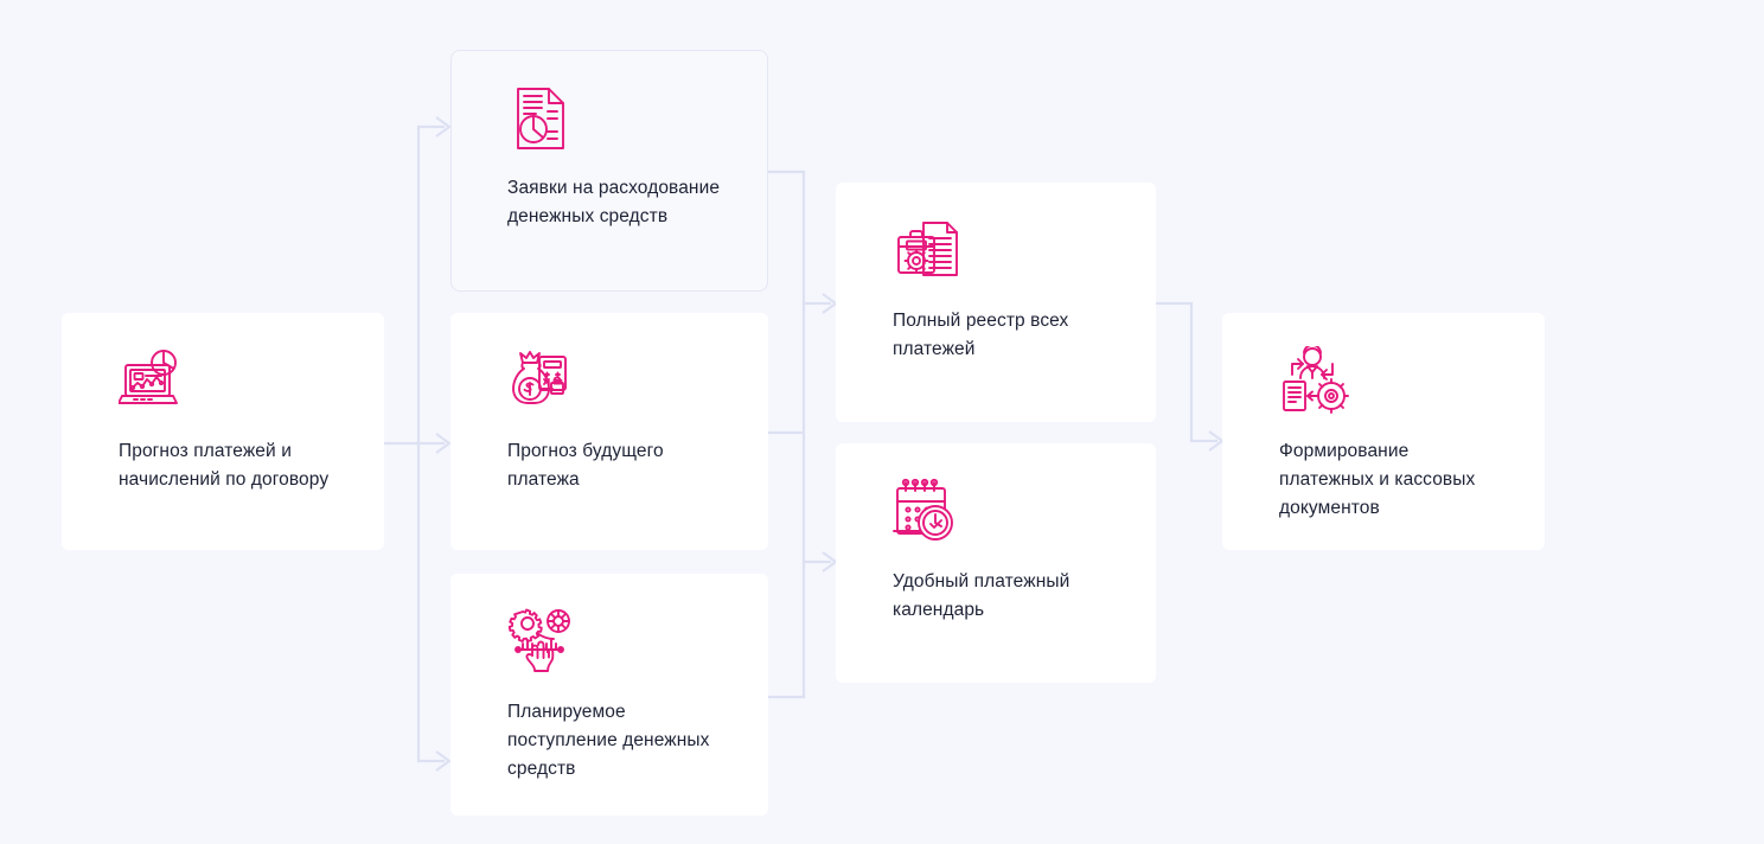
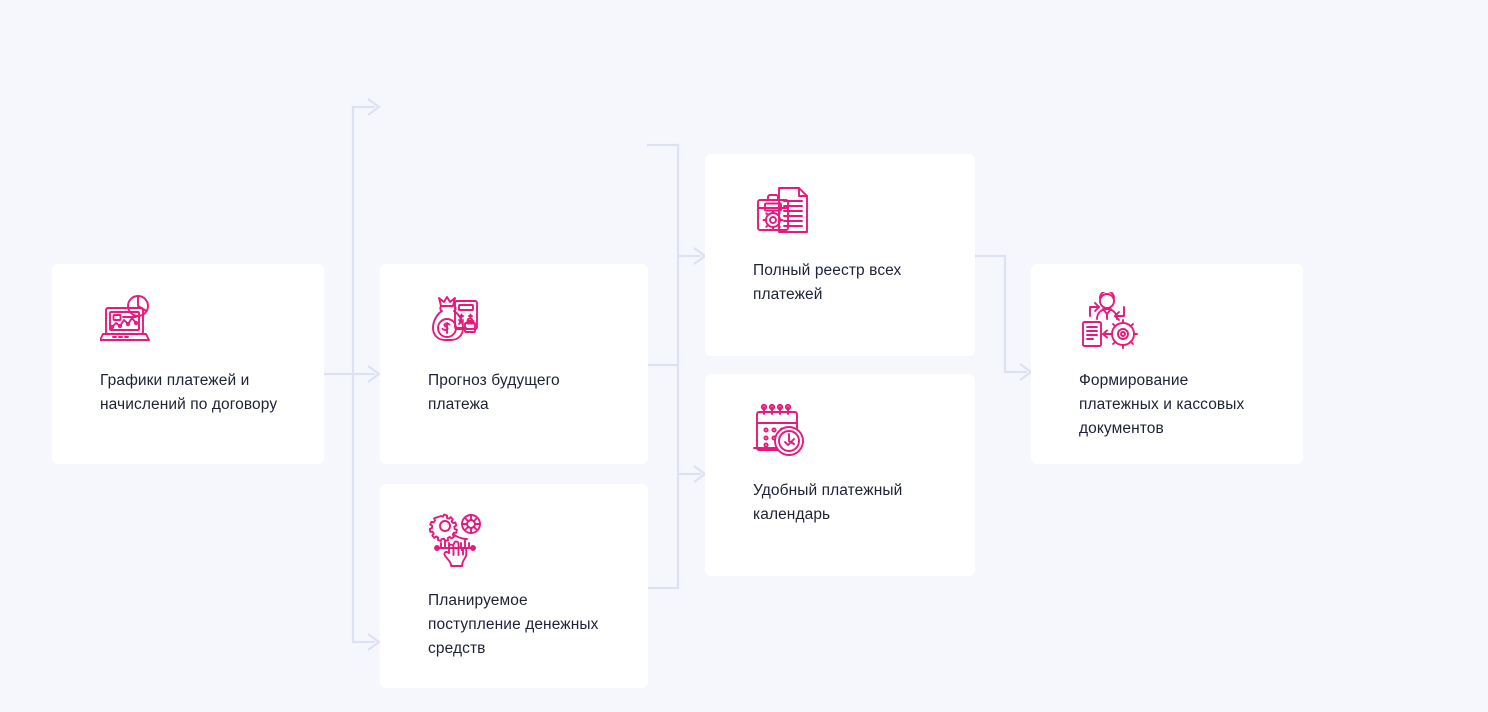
- Прогноз платежей и начислений по договору
+ Графики платежей и начислений по договору
- Заявки на расходование денежных средств
  Прогноз будущего платежа
  Планируемое поступление денежных средств
  Полный реестр всех платежей
  Удобный платежный календарь
  Формирование платежных и кассовых документов
